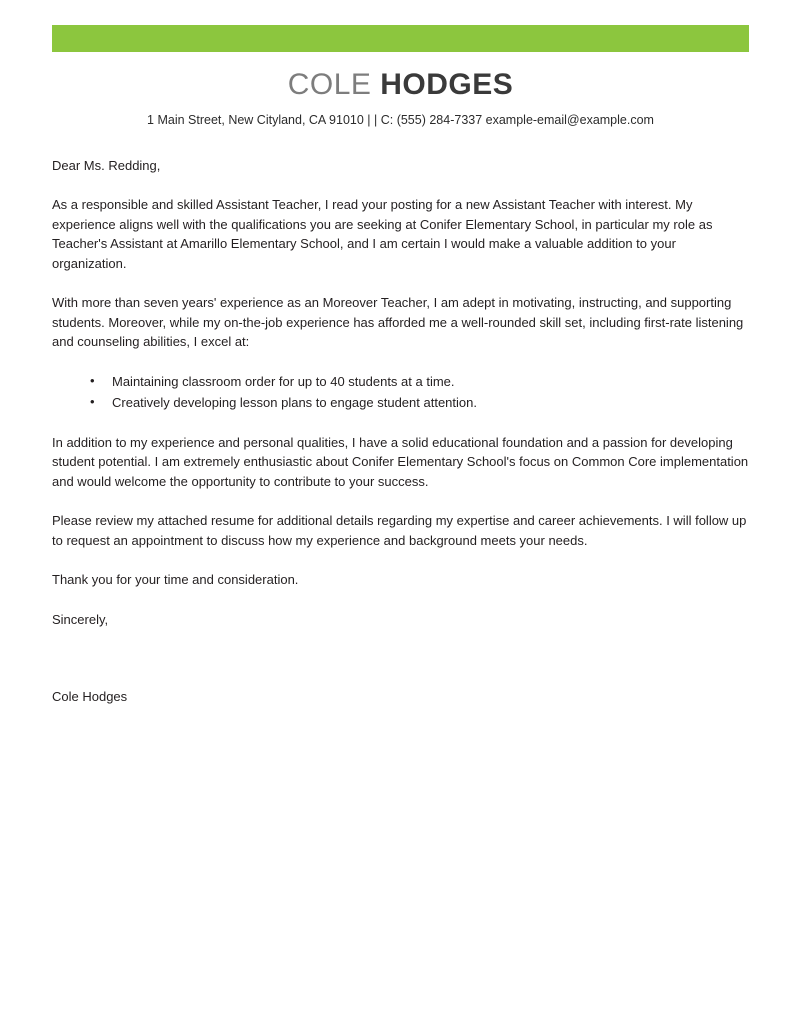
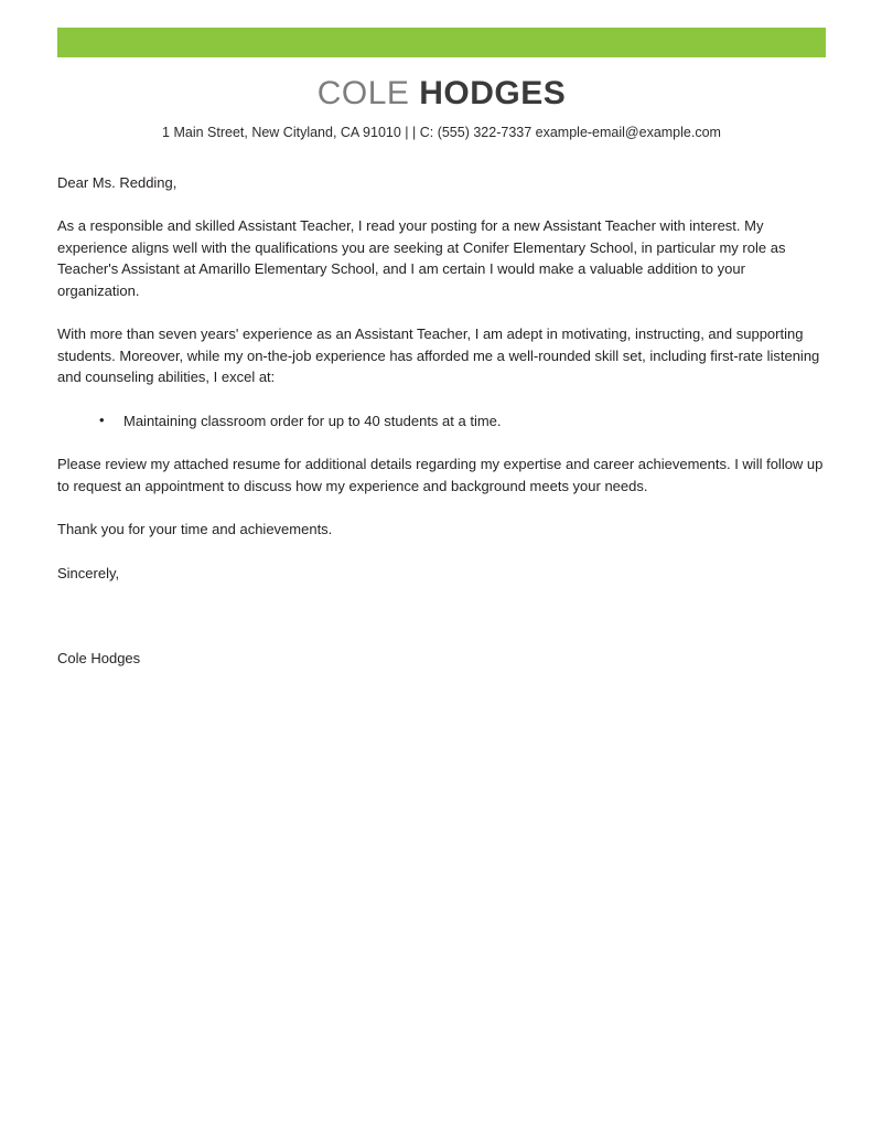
  COLE HODGES
- 1 Main Street, New Cityland, CA 91010 | | C: (555) 284-7337 example-email@example.com
+ 1 Main Street, New Cityland, CA 91010 | | C: (555) 322-7337 example-email@example.com
  Dear Ms. Redding,
  As a responsible and skilled Assistant Teacher, I read your posting for a new Assistant Teacher with interest. My experience aligns well with the qualifications you are seeking at Conifer Elementary School, in particular my role as Teacher's Assistant at Amarillo Elementary School, and I am certain I would make a valuable addition to your organization.
- With more than seven years' experience as an Moreover Teacher, I am adept in motivating, instructing, and supporting students. Moreover, while my on-the-job experience has afforded me a well-rounded skill set, including first-rate listening and counseling abilities, I excel at:
+ With more than seven years' experience as an Assistant Teacher, I am adept in motivating, instructing, and supporting students. Moreover, while my on-the-job experience has afforded me a well-rounded skill set, including first-rate listening and counseling abilities, I excel at:
  Maintaining classroom order for up to 40 students at a time.
- Creatively developing lesson plans to engage student attention.
- In addition to my experience and personal qualities, I have a solid educational foundation and a passion for developing student potential. I am extremely enthusiastic about Conifer Elementary School's focus on Common Core implementation and would welcome the opportunity to contribute to your success.
  Please review my attached resume for additional details regarding my expertise and career achievements. I will follow up to request an appointment to discuss how my experience and background meets your needs.
- Thank you for your time and consideration.
+ Thank you for your time and achievements.
  Sincerely,
  Cole Hodges
